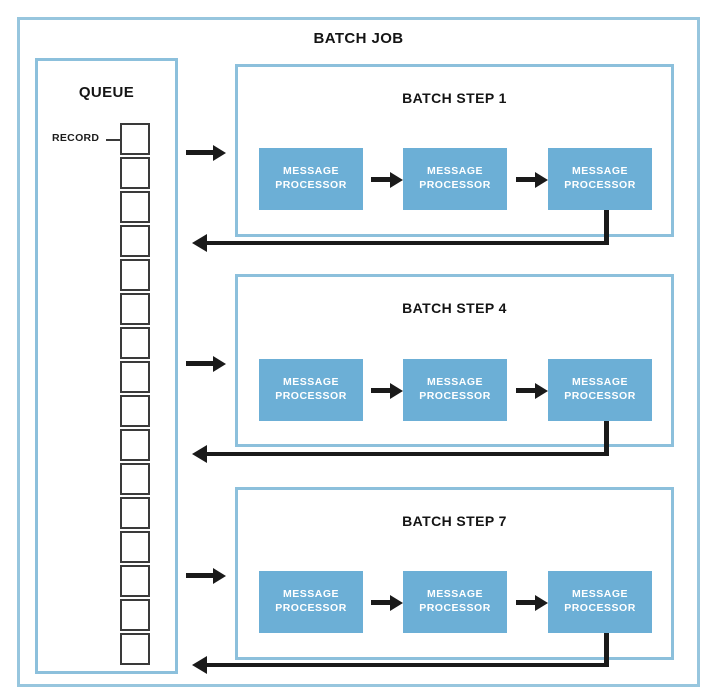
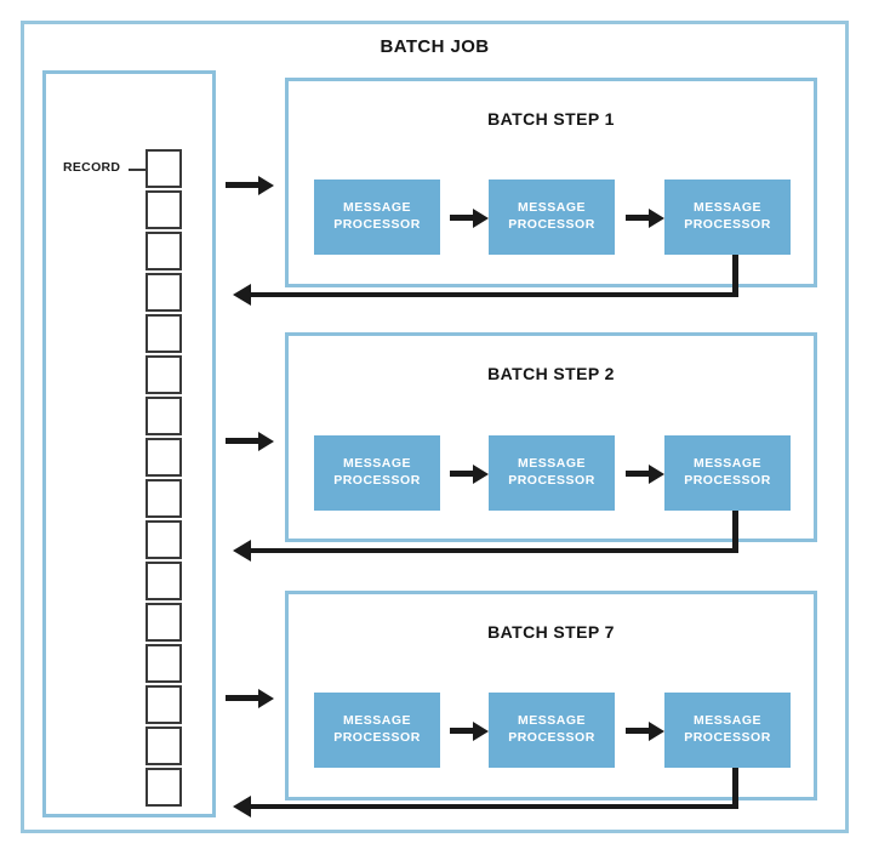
  BATCH JOB
- QUEUE
  RECORD
  BATCH STEP 1
  MESSAGE
  PROCESSOR
  MESSAGE
  PROCESSOR
  MESSAGE
  PROCESSOR
- BATCH STEP 4
+ BATCH STEP 2
  MESSAGE
  PROCESSOR
  MESSAGE
  PROCESSOR
  MESSAGE
  PROCESSOR
  BATCH STEP 7
  MESSAGE
  PROCESSOR
  MESSAGE
  PROCESSOR
  MESSAGE
  PROCESSOR
